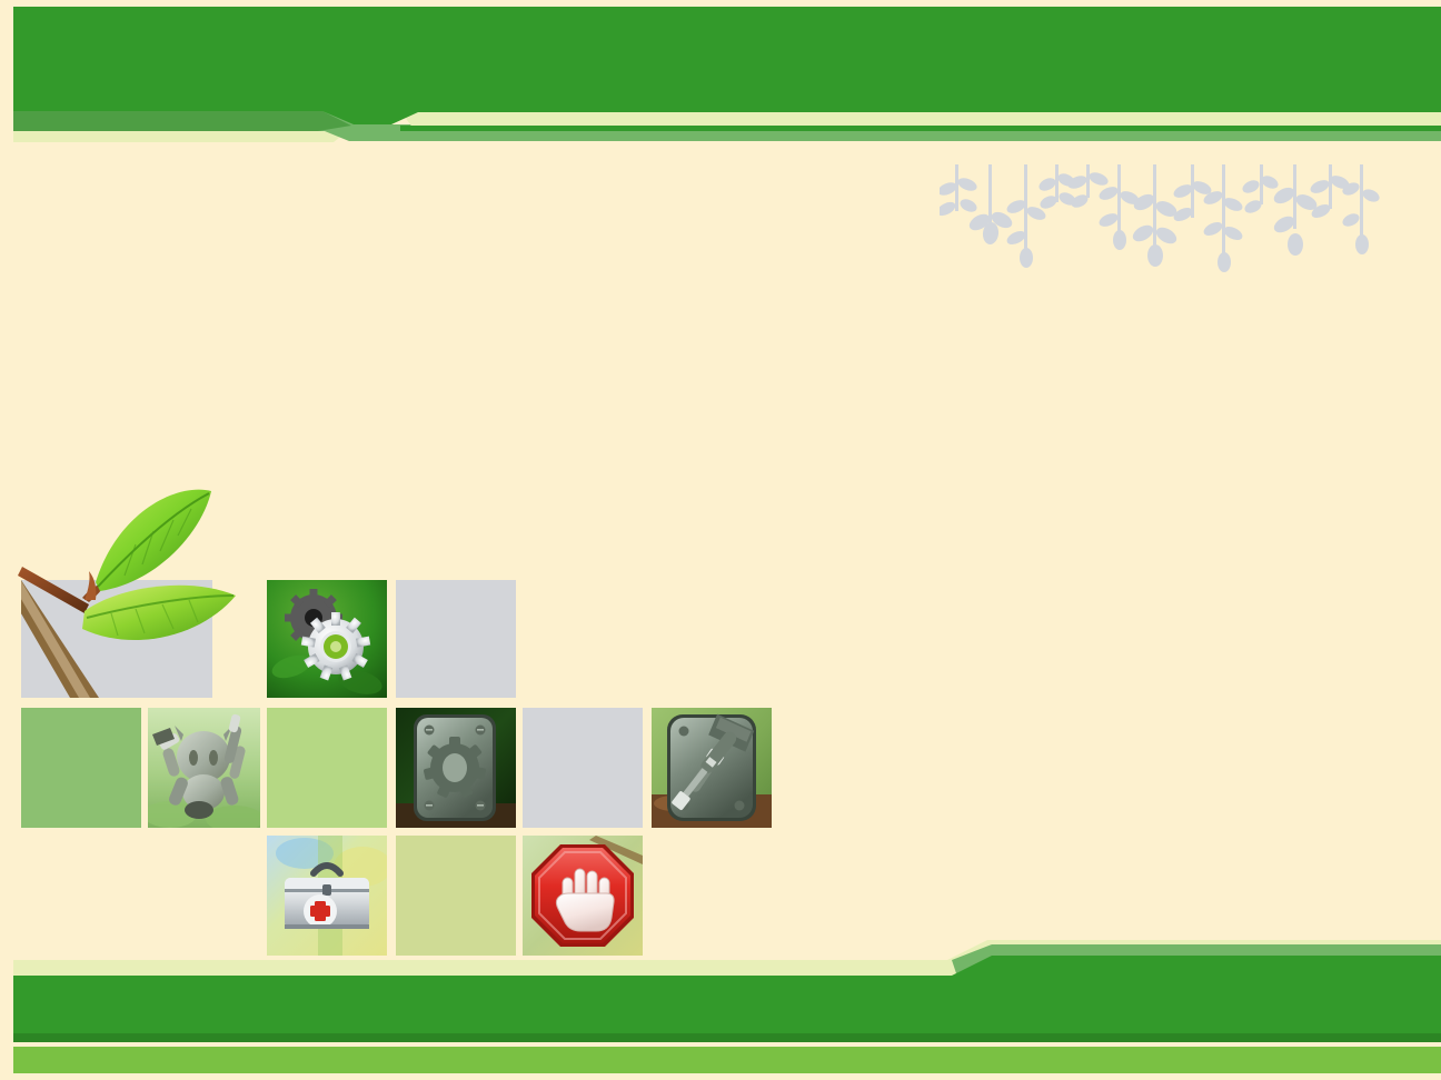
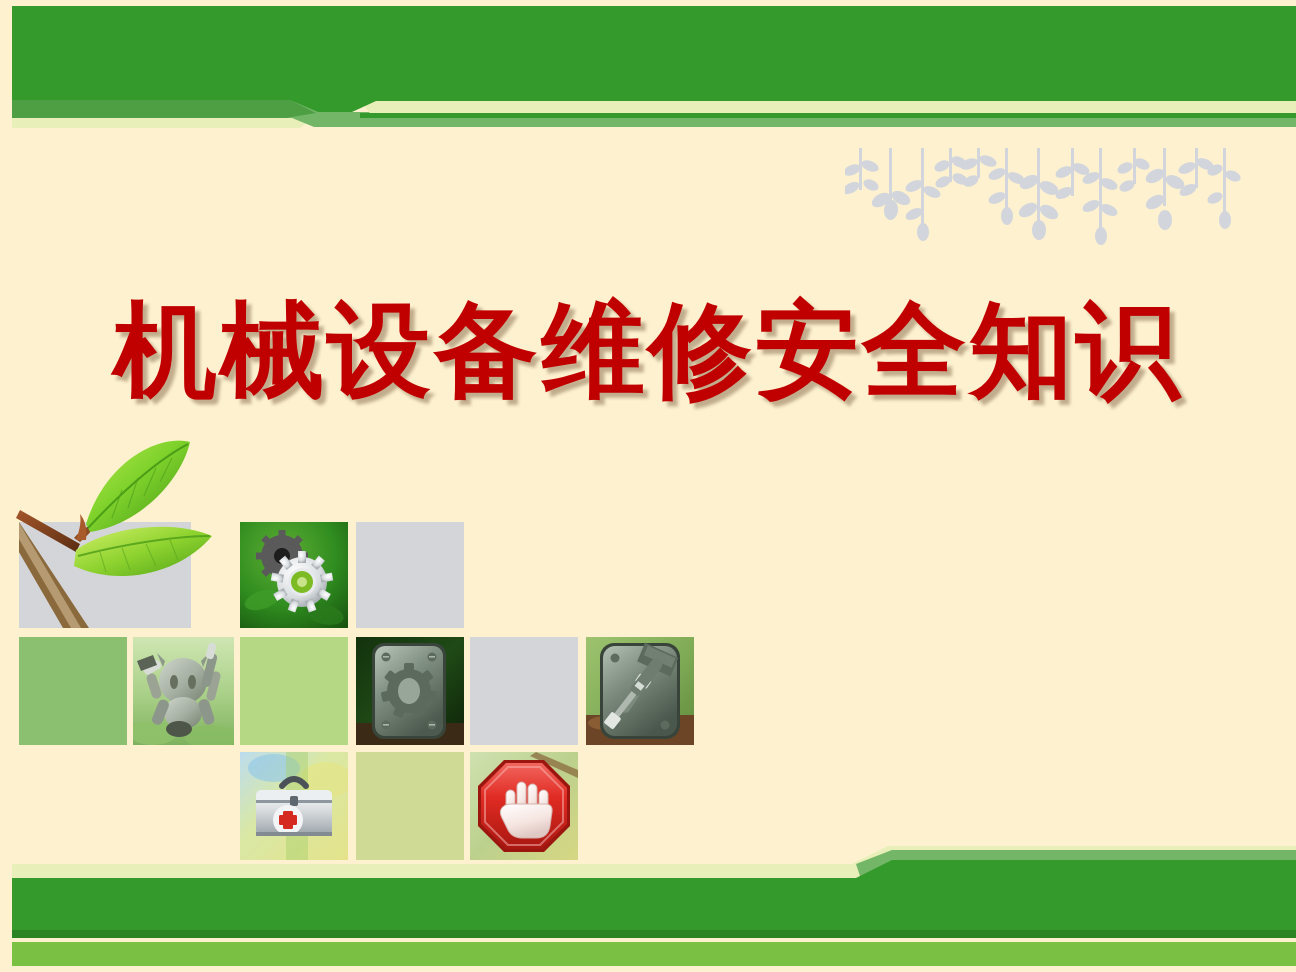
+ 机械设备维修安全知识
